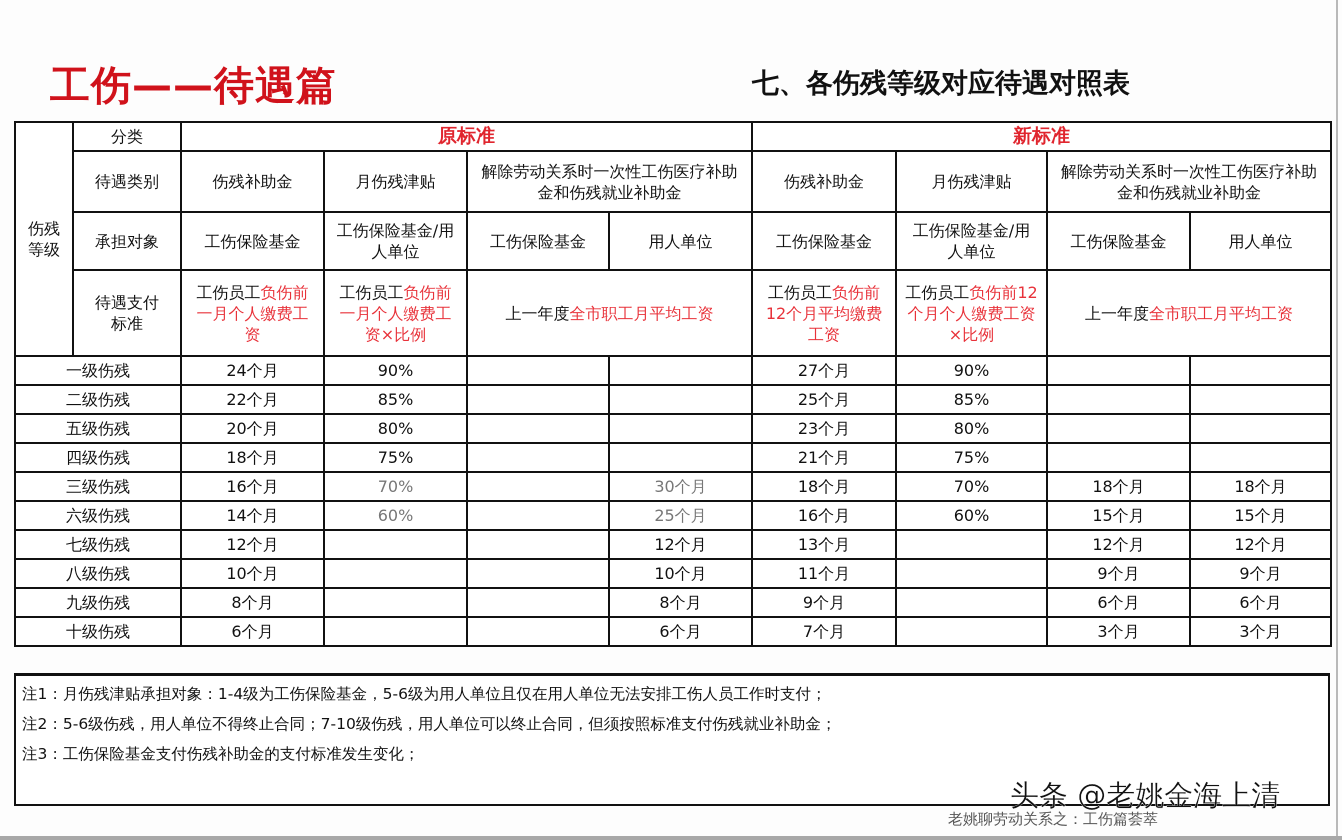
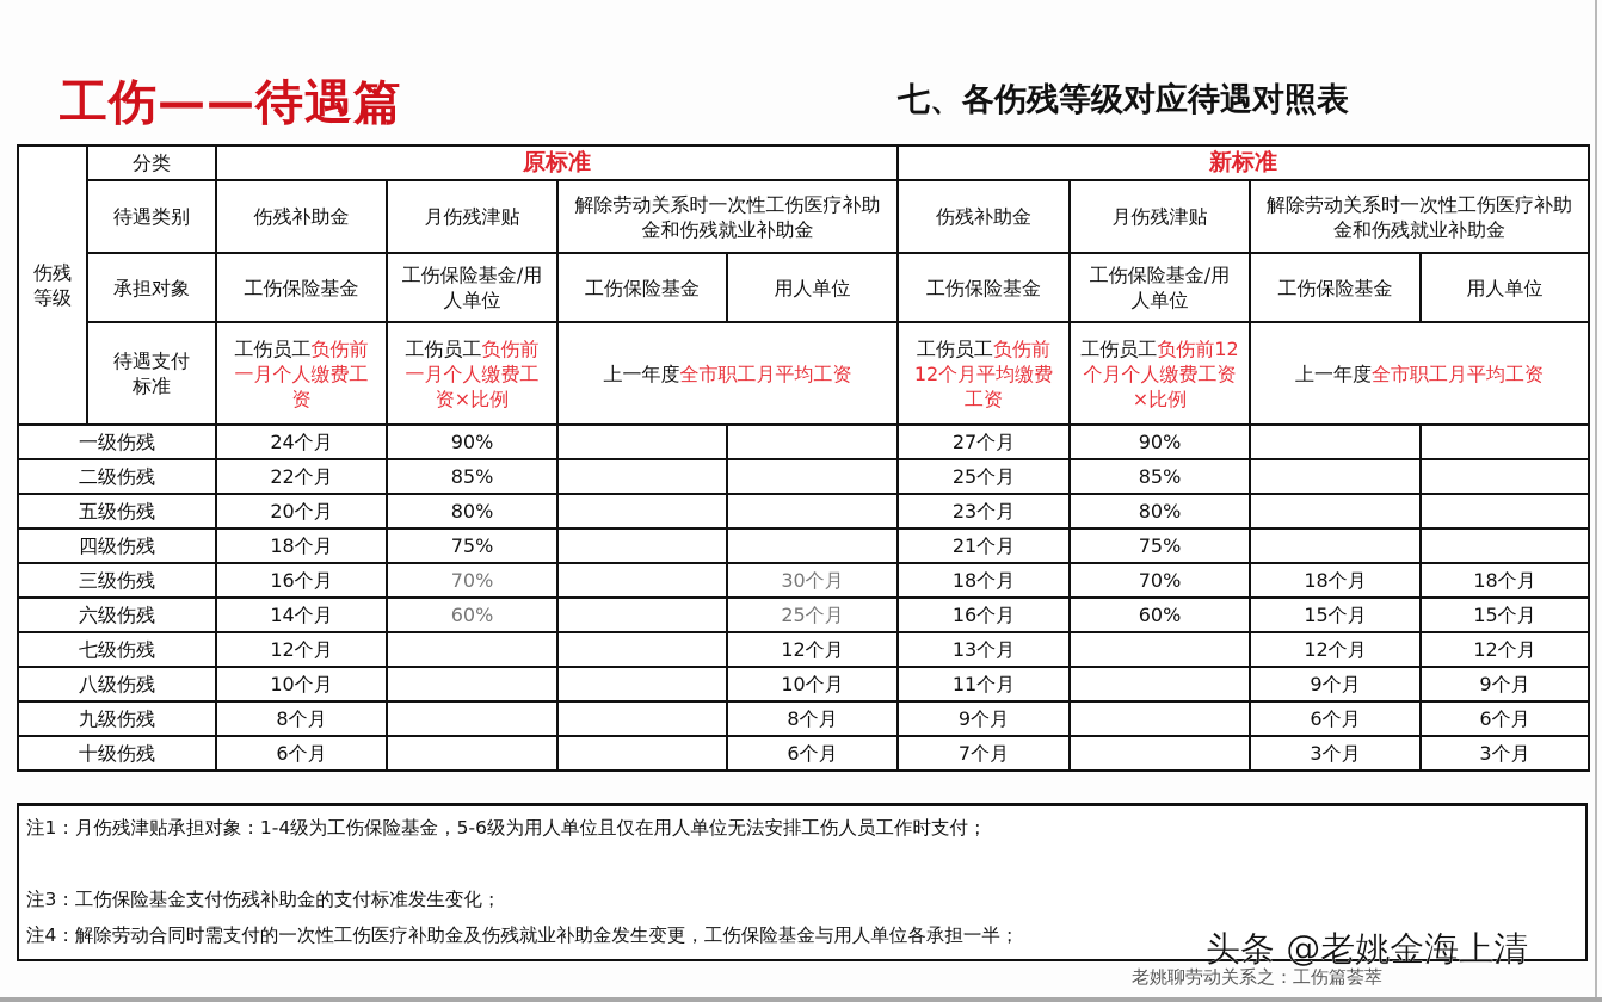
  工伤——待遇篇
  七、各伤残等级对应待遇对照表
  伤残等级	分类	原标准	新标准
  待遇类别	伤残补助金	月伤残津贴	解除劳动关系时一次性工伤医疗补助金和伤残就业补助金	伤残补助金	月伤残津贴	解除劳动关系时一次性工伤医疗补助金和伤残就业补助金
  承担对象	工伤保险基金	工伤保险基金/用人单位	工伤保险基金	用人单位	工伤保险基金	工伤保险基金/用人单位	工伤保险基金	用人单位
  待遇支付标准	工伤员工负伤前一月个人缴费工资	工伤员工负伤前一月个人缴费工资×比例	上一年度全市职工月平均工资	工伤员工负伤前12个月平均缴费工资	工伤员工负伤前12个月个人缴费工资×比例	上一年度全市职工月平均工资
  一级伤残	24个月	90%			27个月	90%
  二级伤残	22个月	85%			25个月	85%
  五级伤残	20个月	80%			23个月	80%
  四级伤残	18个月	75%			21个月	75%
  三级伤残	16个月	70%		30个月	18个月	70%	18个月	18个月
  六级伤残	14个月	60%		25个月	16个月	60%	15个月	15个月
  七级伤残	12个月			12个月	13个月		12个月	12个月
  八级伤残	10个月			10个月	11个月		9个月	9个月
  九级伤残	8个月			8个月	9个月		6个月	6个月
  十级伤残	6个月			6个月	7个月		3个月	3个月
  注1：月伤残津贴承担对象：1-4级为工伤保险基金，5-6级为用人单位且仅在用人单位无法安排工伤人员工作时支付；
- 注2：5-6级伤残，用人单位不得终止合同；7-10级伤残，用人单位可以终止合同，但须按照标准支付伤残就业补助金；
  注3：工伤保险基金支付伤残补助金的支付标准发生变化；
+ 注4：解除劳动合同时需支付的一次性工伤医疗补助金及伤残就业补助金发生变更，工伤保险基金与用人单位各承担一半；
  头条 @老姚金海上清
  老姚聊劳动关系之：工伤篇荟萃
